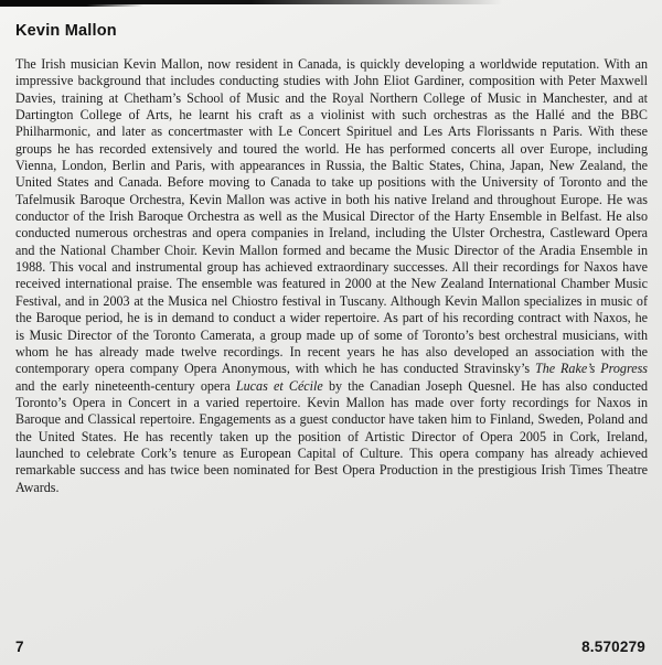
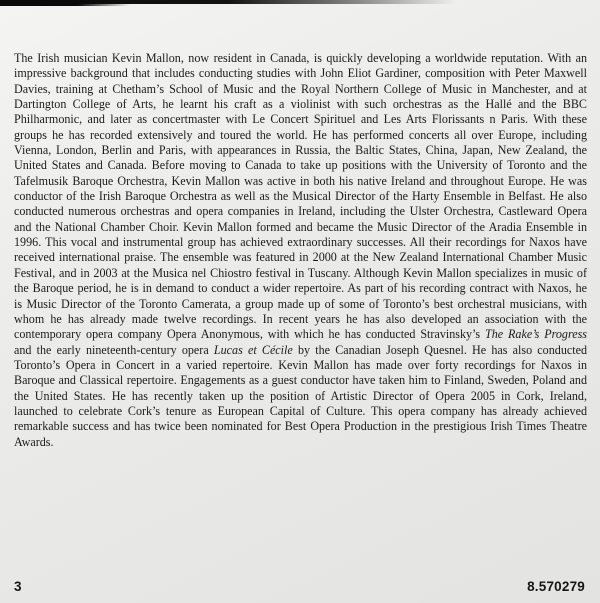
- Kevin Mallon
- The Irish musician Kevin Mallon, now resident in Canada, is quickly developing a worldwide reputation. With an impressive background that includes conducting studies with John Eliot Gardiner, composition with Peter Maxwell Davies, training at Chetham’s School of Music and the Royal Northern College of Music in Manchester, and at Dartington College of Arts, he learnt his craft as a violinist with such orchestras as the Hallé and the BBC Philharmonic, and later as concertmaster with Le Concert Spirituel and Les Arts Florissants n Paris. With these groups he has recorded extensively and toured the world. He has performed concerts all over Europe, including Vienna, London, Berlin and Paris, with appearances in Russia, the Baltic States, China, Japan, New Zealand, the United States and Canada. Before moving to Canada to take up positions with the University of Toronto and the Tafelmusik Baroque Orchestra, Kevin Mallon was active in both his native Ireland and throughout Europe. He was conductor of the Irish Baroque Orchestra as well as the Musical Director of the Harty Ensemble in Belfast. He also conducted numerous orchestras and opera companies in Ireland, including the Ulster Orchestra, Castleward Opera and the National Chamber Choir. Kevin Mallon formed and became the Music Director of the Aradia Ensemble in 1988. This vocal and instrumental group has achieved extraordinary successes. All their recordings for Naxos have received international praise. The ensemble was featured in 2000 at the New Zealand International Chamber Music Festival, and in 2003 at the Musica nel Chiostro festival in Tuscany. Although Kevin Mallon specializes in music of the Baroque period, he is in demand to conduct a wider repertoire. As part of his recording contract with Naxos, he is Music Director of the Toronto Camerata, a group made up of some of Toronto’s best orchestral musicians, with whom he has already made twelve recordings. In recent years he has also developed an association with the contemporary opera company Opera Anonymous, with which he has conducted Stravinsky’s The Rake’s Progress and the early nineteenth-century opera Lucas et Cécile by the Canadian Joseph Quesnel. He has also conducted Toronto’s Opera in Concert in a varied repertoire. Kevin Mallon has made over forty recordings for Naxos in Baroque and Classical repertoire. Engagements as a guest conductor have taken him to Finland, Sweden, Poland and the United States. He has recently taken up the position of Artistic Director of Opera 2005 in Cork, Ireland, launched to celebrate Cork’s tenure as European Capital of Culture. This opera company has already achieved remarkable success and has twice been nominated for Best Opera Production in the prestigious Irish Times Theatre Awards.
+ The Irish musician Kevin Mallon, now resident in Canada, is quickly developing a worldwide reputation. With an impressive background that includes conducting studies with John Eliot Gardiner, composition with Peter Maxwell Davies, training at Chetham’s School of Music and the Royal Northern College of Music in Manchester, and at Dartington College of Arts, he learnt his craft as a violinist with such orchestras as the Hallé and the BBC Philharmonic, and later as concertmaster with Le Concert Spirituel and Les Arts Florissants n Paris. With these groups he has recorded extensively and toured the world. He has performed concerts all over Europe, including Vienna, London, Berlin and Paris, with appearances in Russia, the Baltic States, China, Japan, New Zealand, the United States and Canada. Before moving to Canada to take up positions with the University of Toronto and the Tafelmusik Baroque Orchestra, Kevin Mallon was active in both his native Ireland and throughout Europe. He was conductor of the Irish Baroque Orchestra as well as the Musical Director of the Harty Ensemble in Belfast. He also conducted numerous orchestras and opera companies in Ireland, including the Ulster Orchestra, Castleward Opera and the National Chamber Choir. Kevin Mallon formed and became the Music Director of the Aradia Ensemble in 1996. This vocal and instrumental group has achieved extraordinary successes. All their recordings for Naxos have received international praise. The ensemble was featured in 2000 at the New Zealand International Chamber Music Festival, and in 2003 at the Musica nel Chiostro festival in Tuscany. Although Kevin Mallon specializes in music of the Baroque period, he is in demand to conduct a wider repertoire. As part of his recording contract with Naxos, he is Music Director of the Toronto Camerata, a group made up of some of Toronto’s best orchestral musicians, with whom he has already made twelve recordings. In recent years he has also developed an association with the contemporary opera company Opera Anonymous, with which he has conducted Stravinsky’s The Rake’s Progress and the early nineteenth-century opera Lucas et Cécile by the Canadian Joseph Quesnel. He has also conducted Toronto’s Opera in Concert in a varied repertoire. Kevin Mallon has made over forty recordings for Naxos in Baroque and Classical repertoire. Engagements as a guest conductor have taken him to Finland, Sweden, Poland and the United States. He has recently taken up the position of Artistic Director of Opera 2005 in Cork, Ireland, launched to celebrate Cork’s tenure as European Capital of Culture. This opera company has already achieved remarkable success and has twice been nominated for Best Opera Production in the prestigious Irish Times Theatre Awards.
- 7
+ 3
  8.570279
